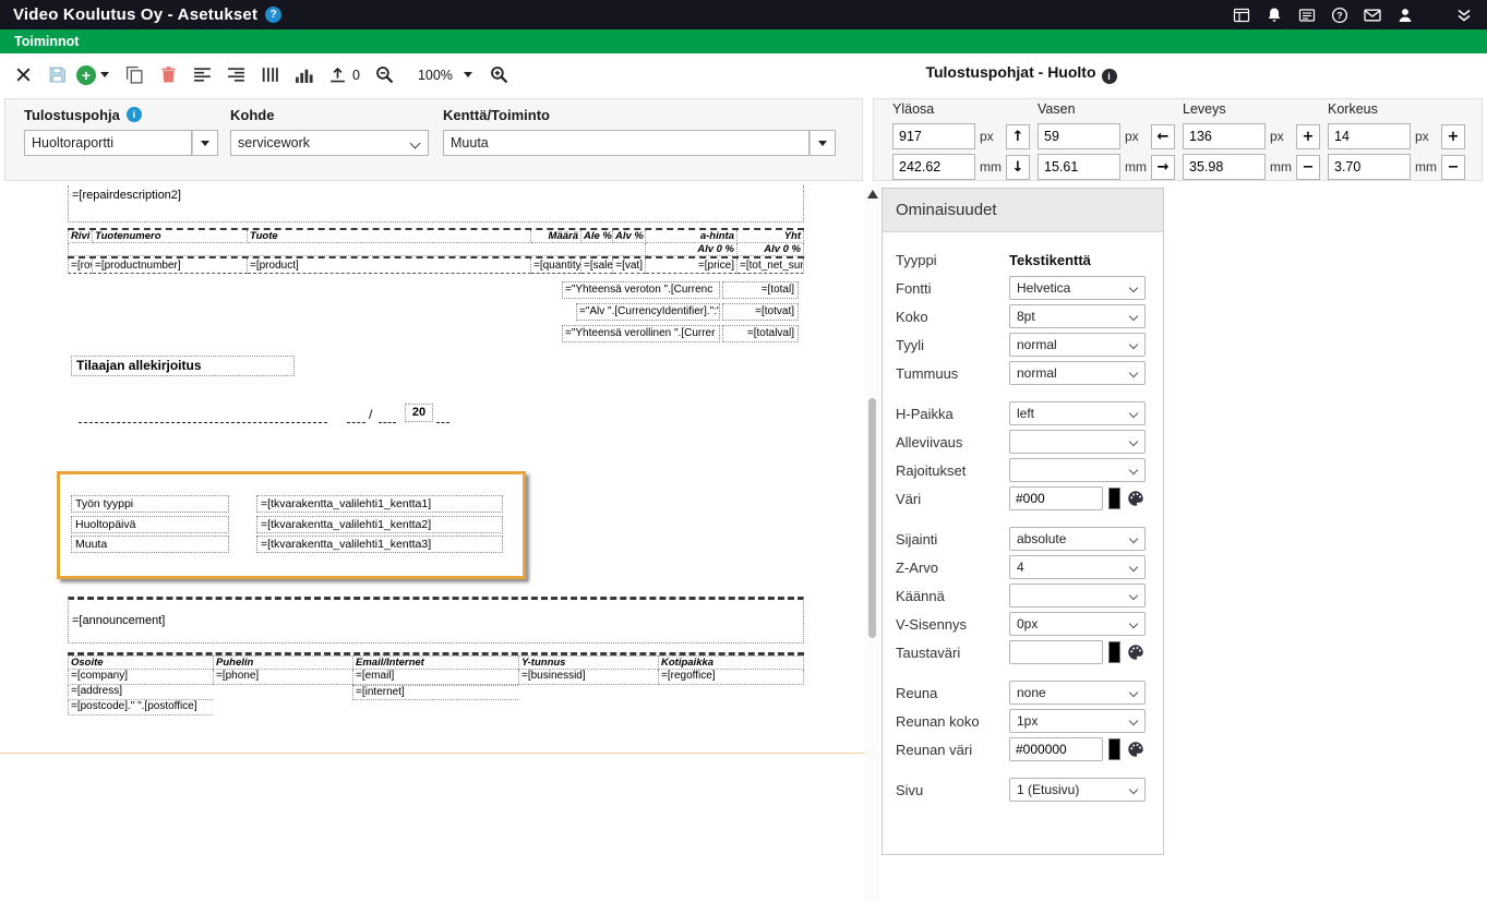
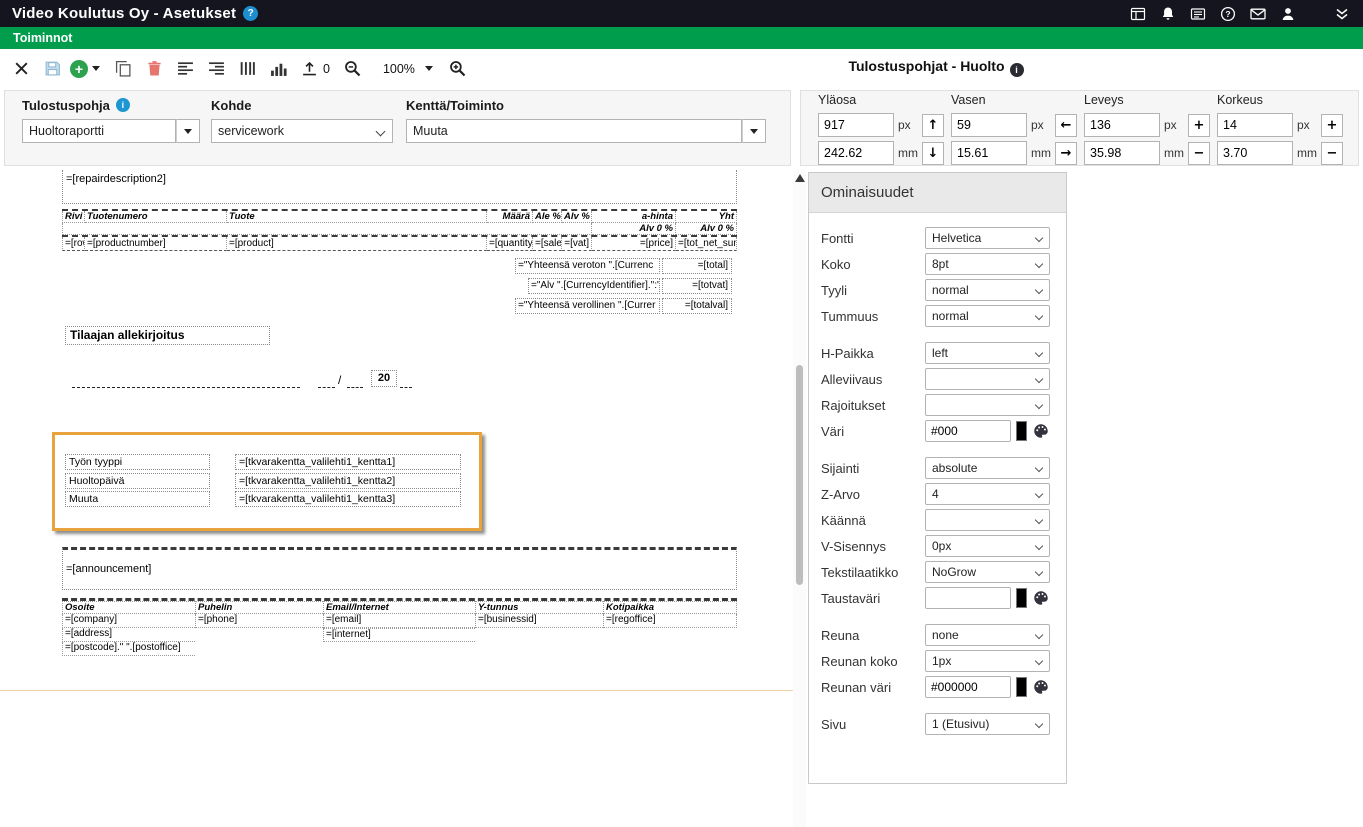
  Video Koulutus Oy - Asetukset
  ?
  ?
  Toiminnot
  +
  0
  100%
  Tulostuspohjat - Huolto i
  Tulostuspohja
  i
  Huoltoraportti
  Kohde
  servicework
  Kenttä/Toiminto
  Muuta
  Yläosa
  917
  px
  ↑
  242.62
  mm
  ↓
  Vasen
  59
  px
  ←
  15.61
  mm
  →
  Leveys
  136
  px
  +
  35.98
  mm
  −
  Korkeus
  14
  px
  +
  3.70
  mm
  −
  =[repairdescription2]
  Rivi
  Tuotenumero
  Tuote
  Määrä
  Ale %
  Alv %
  a-hinta
  Yht
  Alv 0 %
  Alv 0 %
  =[productnumber]
  =[product]
  =[quantity
  =[sale
  =[vat]
  =[price]
  =[tot_net_su
  ="Yhteensä veroton ".[Currenc
  =[total]
  ="Alv ".[CurrencyIdentifier].":"
  =[totvat]
  ="Yhteensä verollinen ".[Currer
  =[totalval]
  Tilaajan allekirjoitus
  /
  20
  Työn tyyppi
  =[tkvarakentta_valilehti1_kentta1]
  Huoltopäivä
  =[tkvarakentta_valilehti1_kentta2]
  Muuta
  =[tkvarakentta_valilehti1_kentta3]
  =[announcement]
  Osoite
  Puhelin
  Email/Internet
  Y-tunnus
  Kotipaikka
  =[company]
  =[phone]
  =[email]
  =[businessid]
  =[regoffice]
  =[address]
  =[internet]
  =[postcode]." ".[postoffice]
  Ominaisuudet
- Tyyppi
- Tekstikenttä
  Fontti
  Helvetica
  Koko
  8pt
  Tyyli
  normal
  Tummuus
  normal
  H-Paikka
  left
  Alleviivaus
  Rajoitukset
  Väri
  #000
  Sijainti
  absolute
  Z-Arvo
  4
  Käännä
  V-Sisennys
  0px
+ Tekstilaatikko
+ NoGrow
  Taustaväri
  Reuna
  none
  Reunan koko
  1px
  Reunan väri
  #000000
  Sivu
  1 (Etusivu)
